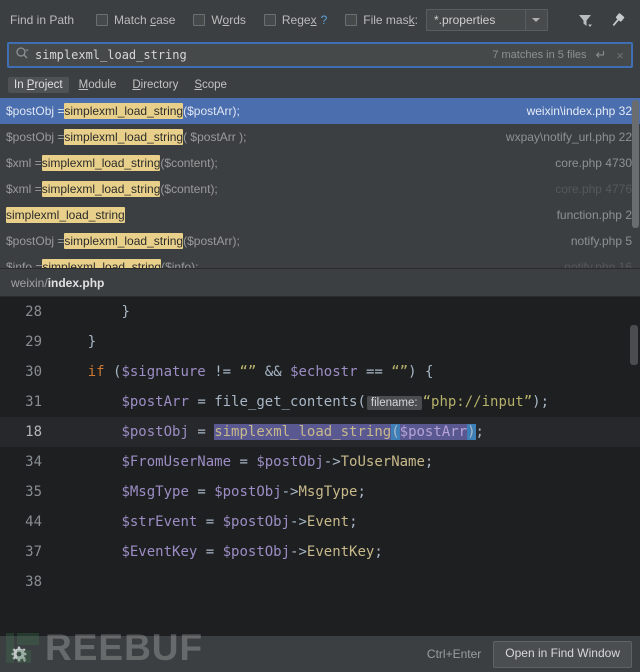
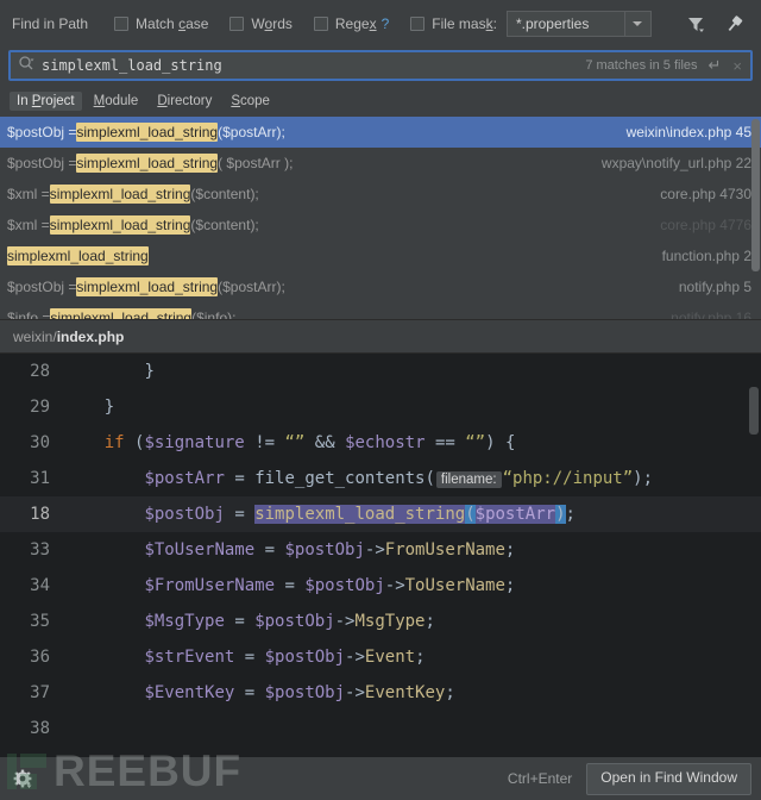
  Find in Path
  Match case
  Words
  Regex
  ?
  File mask:
  *.properties
  simplexml_load_string
  7 matches in 5 files
  ↵
  ×
  In Project
  Module
  Directory
  Scope
  $postObj =
  simplexml_load_string
  ($postArr);
- weixin\index.php 32
+ weixin\index.php 45
  $postObj =
  simplexml_load_string
  ( $postArr );
  wxpay\notify_url.php 22
  $xml =
  simplexml_load_string
  ($content);
  core.php 4730
  $xml =
  simplexml_load_string
  ($content);
  core.php 4776
  simplexml_load_string
  function.php 2
  $postObj =
  simplexml_load_string
  ($postArr);
  notify.php 5
  $info =
  simplexml_load_string
  ($info);
  notify.php 16
  weixin/
  index.php
  28
  }
  29
  }
  30
  if ($signature != “” && $echostr == “”) {
  31
  $postArr = file_get_contents( filename: “php://input”);
  18
  $postObj = simplexml_load_string($postArr);
+ 33
+ $ToUserName = $postObj->FromUserName;
  34
  $FromUserName = $postObj->ToUserName;
  35
  $MsgType = $postObj->MsgType;
- 44
+ 36
  $strEvent = $postObj->Event;
  37
  $EventKey = $postObj->EventKey;
  38
  Ctrl+Enter
  Open in Find Window
  REEBUF
